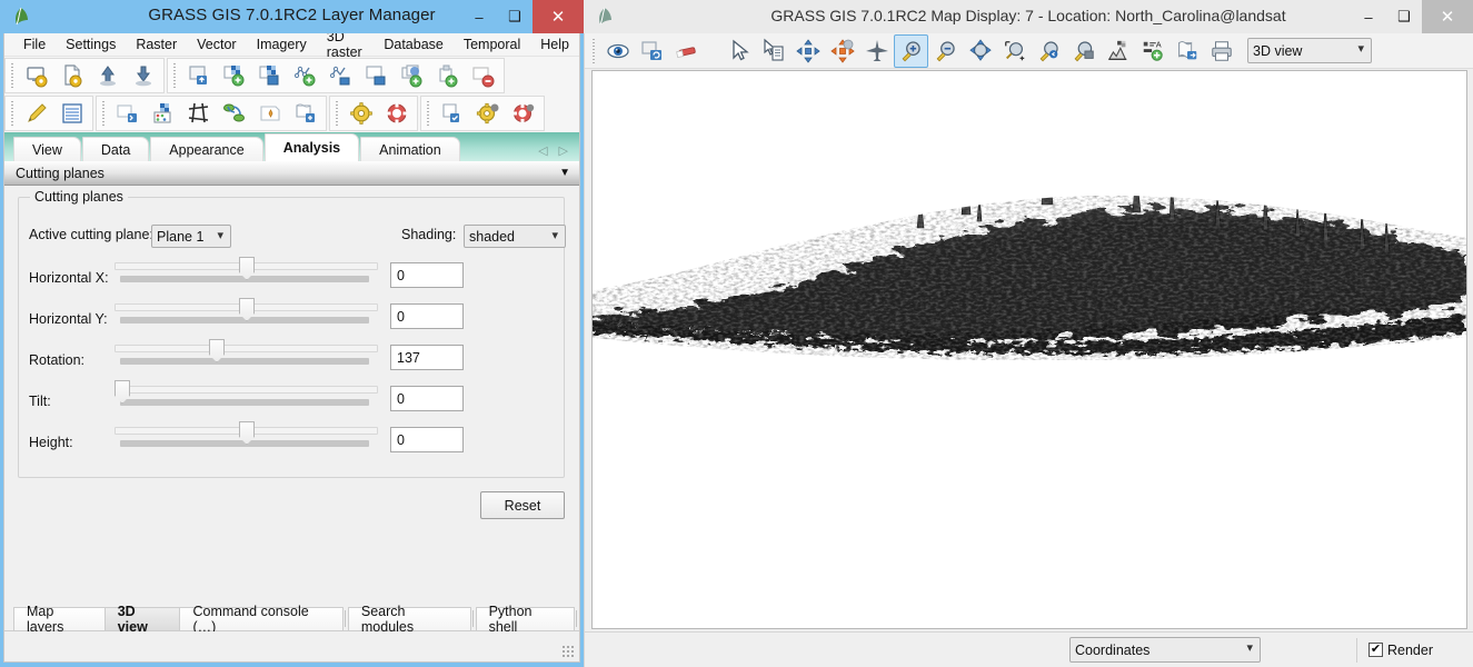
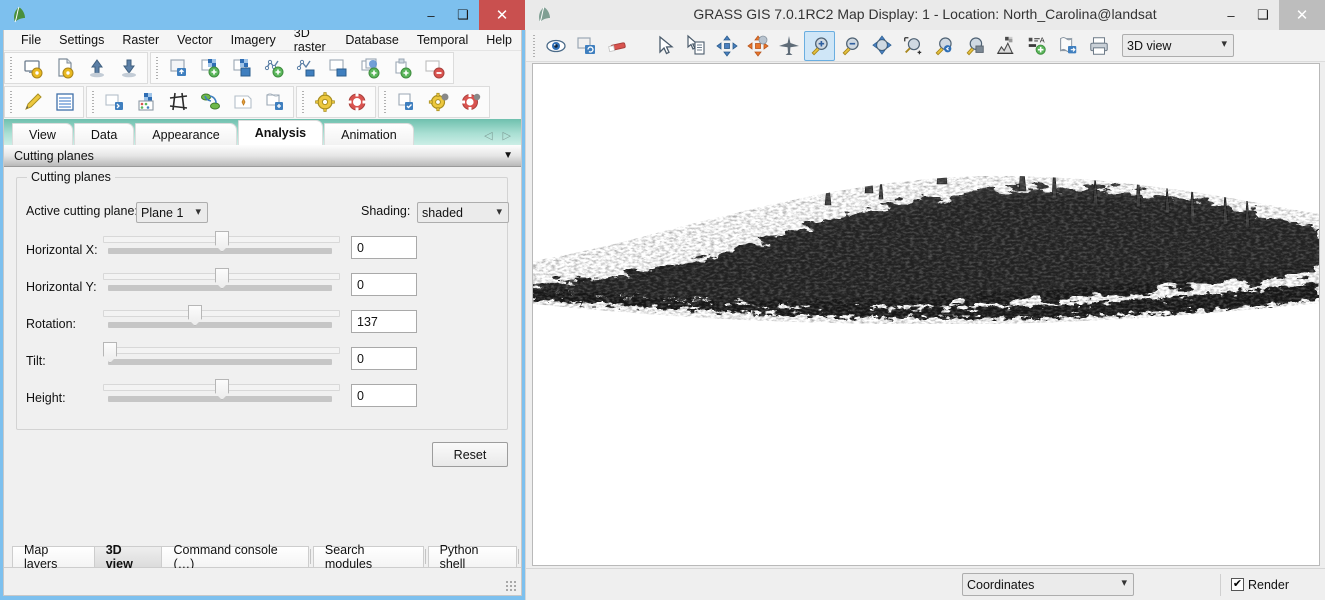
- GRASS GIS 7.0.1RC2 Layer Manager
  –
  ❑
  ✕
  File
  Settings
  Raster
  Vector
  Imagery
  3D raster
  Database
  Temporal
  Help
  View
  Data
  Appearance
  Analysis
  Animation
  ◁
  ▷
  Cutting planes
  ▼
  Cutting planes
  Active cutting plane
  Plane 1
  Shading:
  shaded
  Horizontal X:
  0
  Horizontal Y:
  0
  Rotation:
  137
  Tilt:
  0
  Height:
  0
  Reset
  Map layers
  3D view
  Command console (…)
  Search modules
  Python shell
- GRASS GIS 7.0.1RC2 Map Display: 7 - Location: North_Carolina@landsat
+ GRASS GIS 7.0.1RC2 Map Display: 1 - Location: North_Carolina@landsat
  –
  ❑
  ✕
  A
  3D view
  Coordinates
  ✔
  Render
